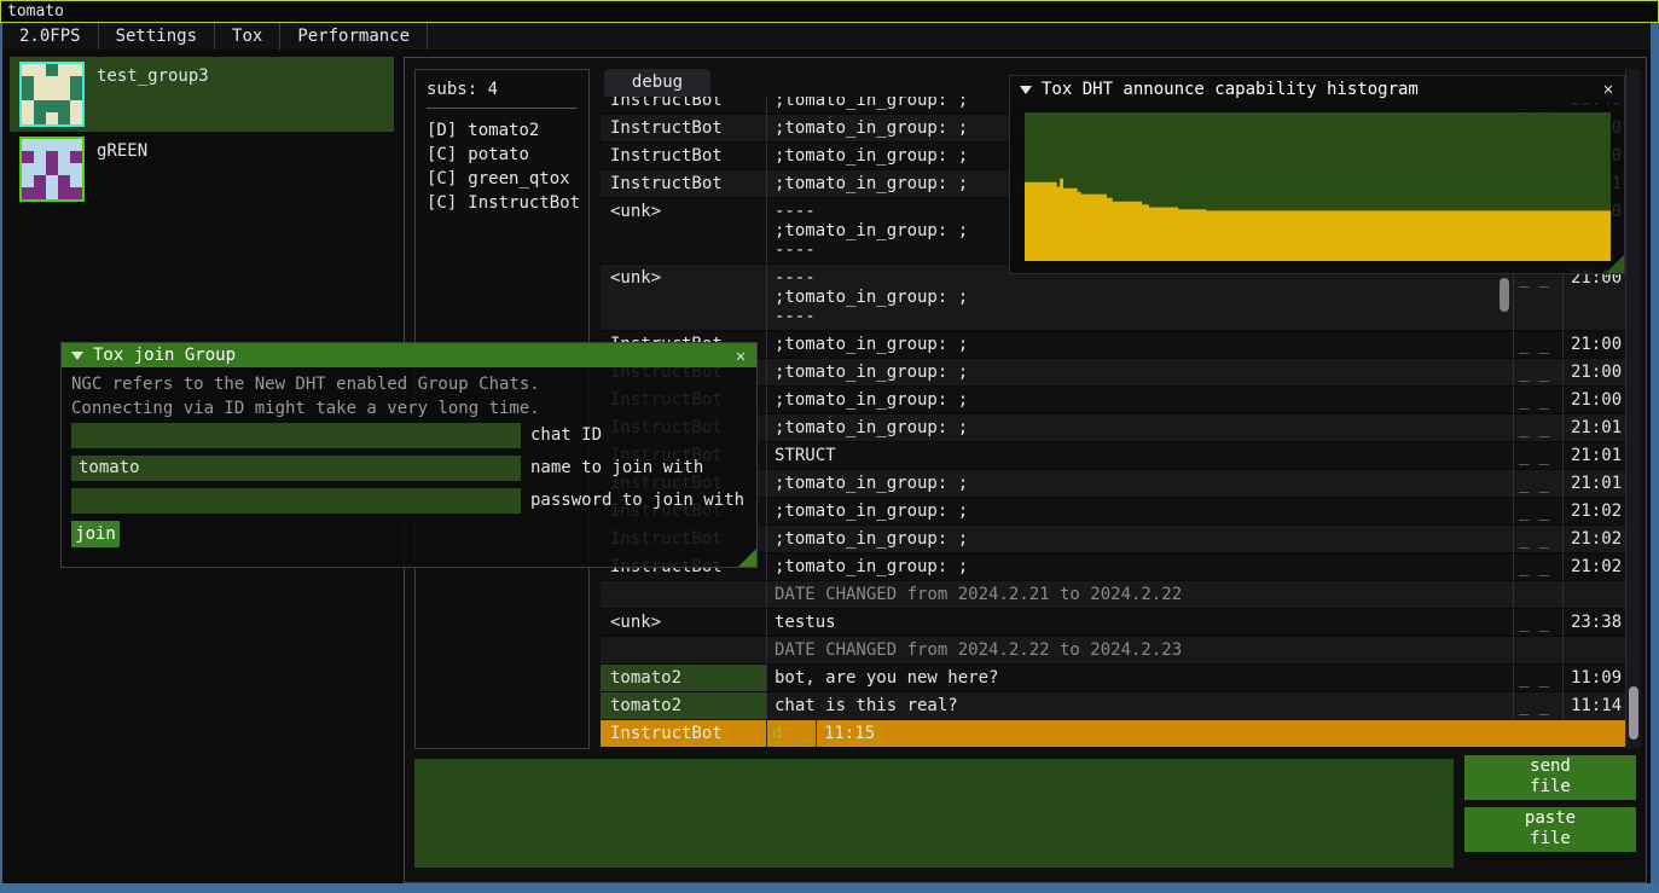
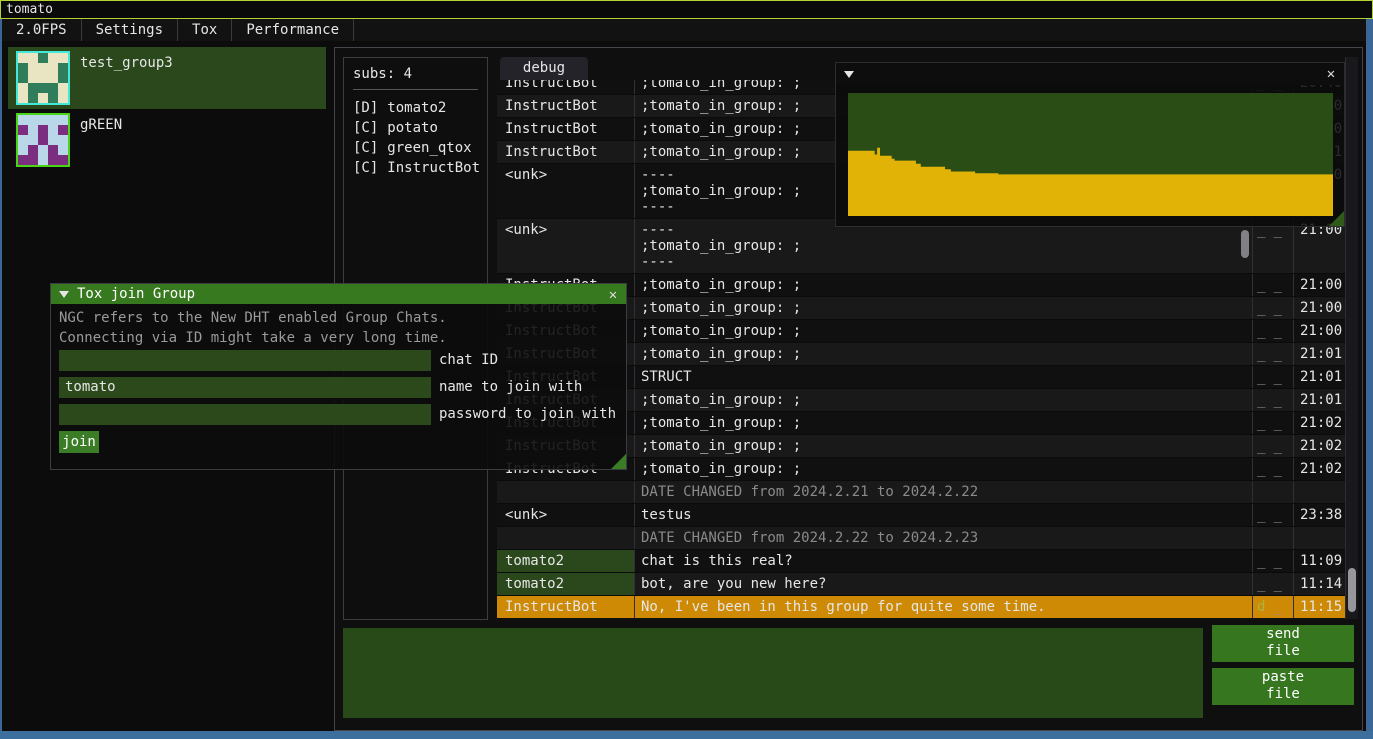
  tomato
  2.0FPS
  Settings
  Tox
  Performance
  test_group3
  gREEN
  subs: 4
  [D] tomato2
  [C] potato
  [C] green_qtox
  [C] InstructBot
  debug
  InstructBot
  ;tomato_in_group: ;
  InstructBot
  ;tomato_in_group: ;
  InstructBot
  ;tomato_in_group: ;
  InstructBot
  ;tomato_in_group: ;
  <unk>
  ----
  ;tomato_in_group: ;
  ----
  <unk>
  ----
  ;tomato_in_group: ;
  ----
  _
  _
  21:00
  ;tomato_in_group: ;
  _
  _
  21:00
  ;tomato_in_group: ;
  _
  _
  21:00
  ;tomato_in_group: ;
  _
  _
  21:00
  ;tomato_in_group: ;
  _
  _
  21:01
  STRUCT
  _
  _
  21:01
  ;tomato_in_group: ;
  _
  _
  21:01
  ;tomato_in_group: ;
  _
  _
  21:02
  ;tomato_in_group: ;
  _
  _
  21:02
  ;tomato_in_group: ;
  _
  _
  21:02
  DATE CHANGED from 2024.2.21 to 2024.2.22
  <unk>
  testus
  _
  _
  23:38
  DATE CHANGED from 2024.2.22 to 2024.2.23
  tomato2
- bot, are you new here?
+ chat is this real?
  _
  _
  11:09
  tomato2
- chat is this real?
+ bot, are you new here?
  _
  _
  11:14
  InstructBot
+ No, I've been in this group for quite some time.
  d
  _
  11:15
  send
  file
  paste
  file
- Tox DHT announce capability histogram
  ✕
  Tox join Group
  ✕
  NGC refers to the New DHT enabled Group Chats.
  Connecting via ID might take a very long time.
  chat ID
  tomato
  name to join with
  password to join with
  join
